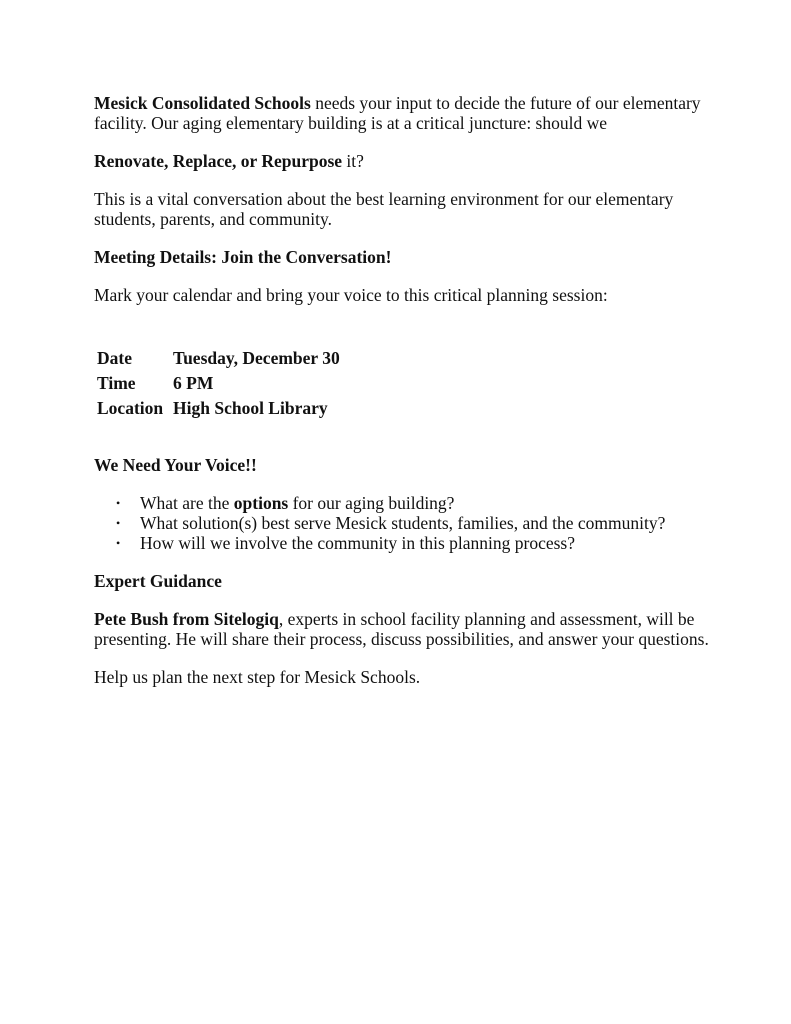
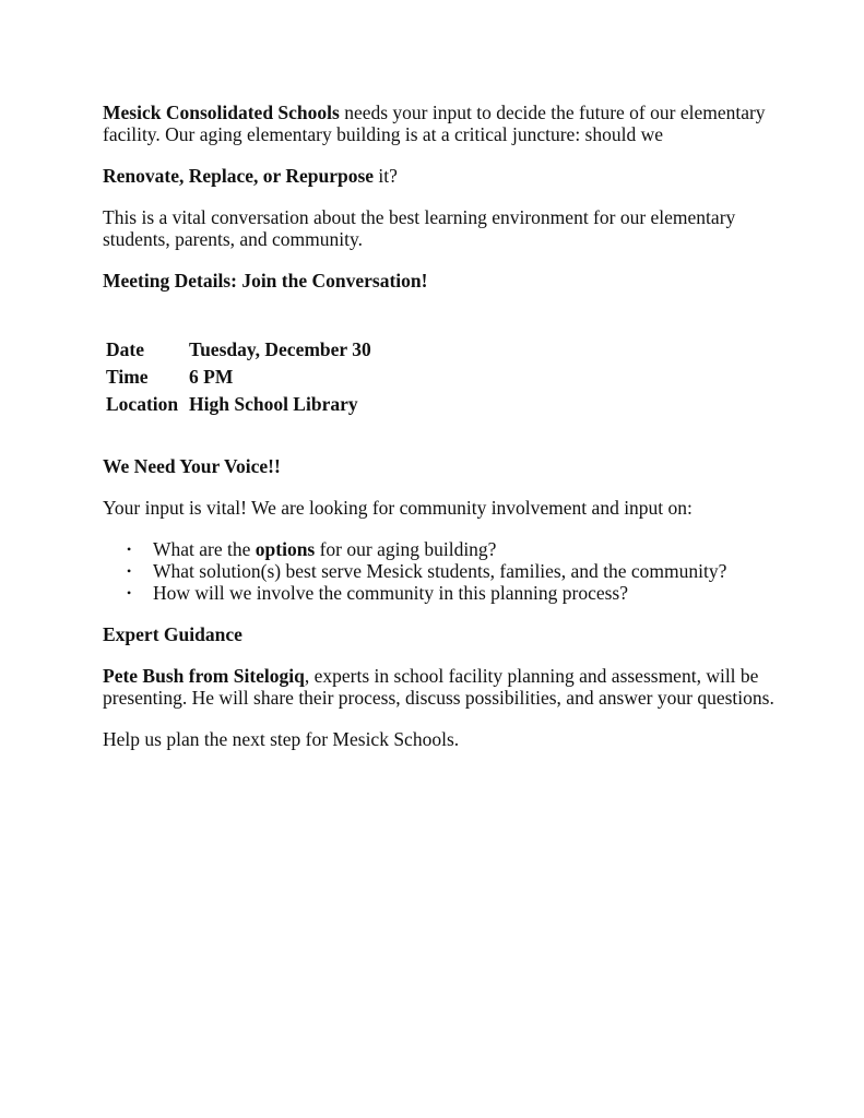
  Mesick Consolidated Schools needs your input to decide the future of our elementary facility. Our aging elementary building is at a critical juncture: should we
  Renovate, Replace, or Repurpose it?
  This is a vital conversation about the best learning environment for our elementary students, parents, and community.
  Meeting Details: Join the Conversation!
- Mark your calendar and bring your voice to this critical planning session:
  Date	Tuesday, December 30
  Time	6 PM
  Location	High School Library
  We Need Your Voice!!
+ Your input is vital! We are looking for community involvement and input on:
  •
  What are the options for our aging building?
  •
  What solution(s) best serve Mesick students, families, and the community?
  •
  How will we involve the community in this planning process?
  Expert Guidance
  Pete Bush from Sitelogiq, experts in school facility planning and assessment, will be presenting. He will share their process, discuss possibilities, and answer your questions.
  Help us plan the next step for Mesick Schools.
